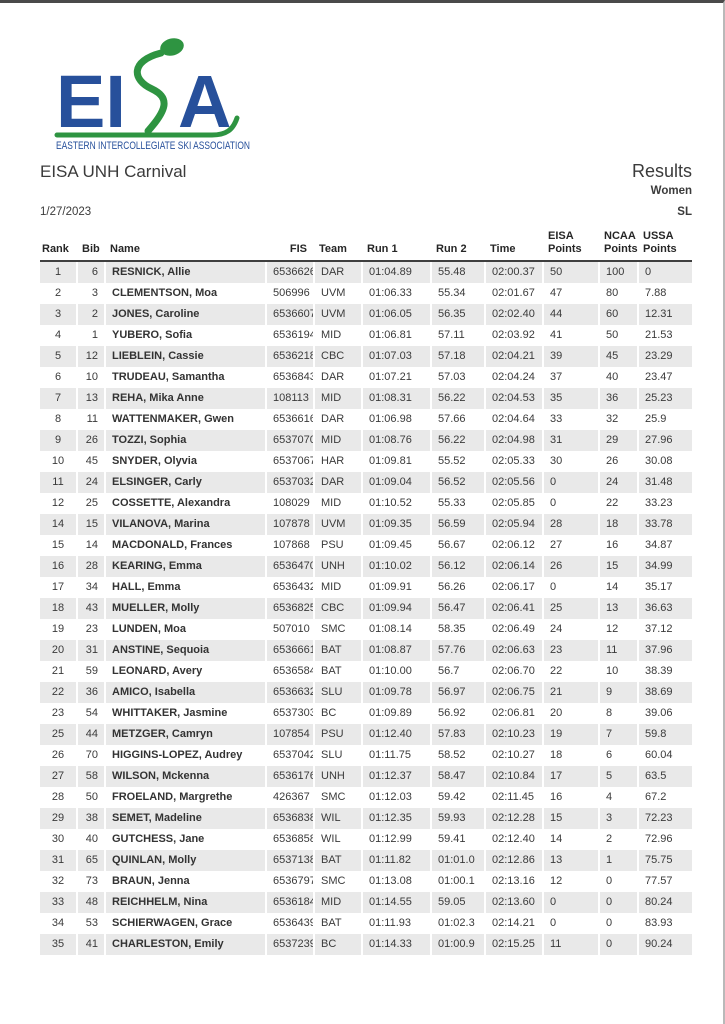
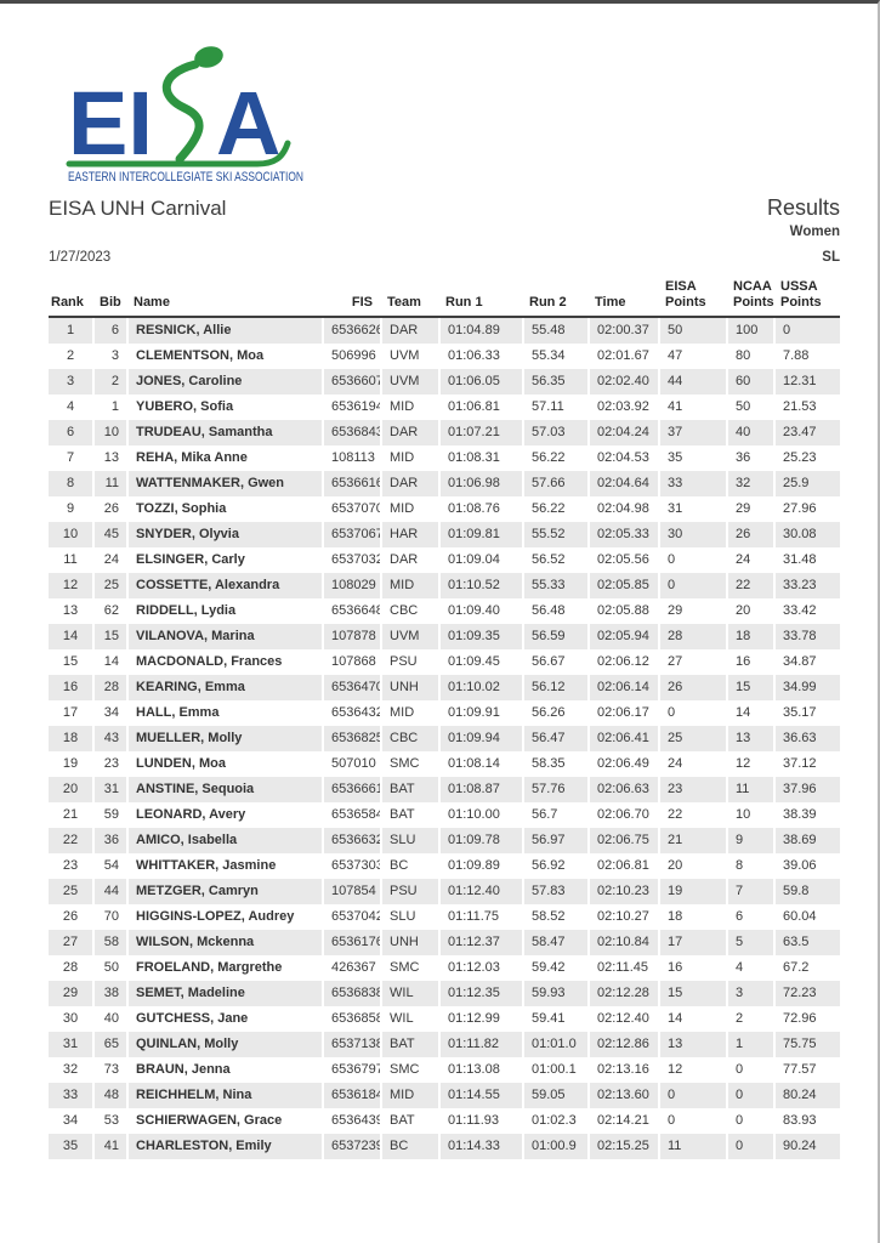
  EI
  A
  EASTERN INTERCOLLEGIATE SKI ASSOCIATION
  EISA UNH Carnival
  Results
  Women
  1/27/2023
  SL
  Rank	Bib	Name	FIS	Team	Run 1	Run 2	Time	EISA Points	NCAA Points	USSA Points
  1	6	RESNICK, Allie	6536626	DAR	01:04.89	55.48	02:00.37	50	100	0
  2	3	CLEMENTSON, Moa	506996	UVM	01:06.33	55.34	02:01.67	47	80	7.88
  3	2	JONES, Caroline	6536607	UVM	01:06.05	56.35	02:02.40	44	60	12.31
  4	1	YUBERO, Sofia	6536194	MID	01:06.81	57.11	02:03.92	41	50	21.53
- 5	12	LIEBLEIN, Cassie	6536218	CBC	01:07.03	57.18	02:04.21	39	45	23.29
  6	10	TRUDEAU, Samantha	6536843	DAR	01:07.21	57.03	02:04.24	37	40	23.47
  7	13	REHA, Mika Anne	108113	MID	01:08.31	56.22	02:04.53	35	36	25.23
  8	11	WATTENMAKER, Gwen	6536616	DAR	01:06.98	57.66	02:04.64	33	32	25.9
  9	26	TOZZI, Sophia	6537070	MID	01:08.76	56.22	02:04.98	31	29	27.96
  10	45	SNYDER, Olyvia	6537067	HAR	01:09.81	55.52	02:05.33	30	26	30.08
  11	24	ELSINGER, Carly	6537032	DAR	01:09.04	56.52	02:05.56	0	24	31.48
  12	25	COSSETTE, Alexandra	108029	MID	01:10.52	55.33	02:05.85	0	22	33.23
+ 13	62	RIDDELL, Lydia	6536648	CBC	01:09.40	56.48	02:05.88	29	20	33.42
  14	15	VILANOVA, Marina	107878	UVM	01:09.35	56.59	02:05.94	28	18	33.78
  15	14	MACDONALD, Frances	107868	PSU	01:09.45	56.67	02:06.12	27	16	34.87
  16	28	KEARING, Emma	6536470	UNH	01:10.02	56.12	02:06.14	26	15	34.99
  17	34	HALL, Emma	6536432	MID	01:09.91	56.26	02:06.17	0	14	35.17
  18	43	MUELLER, Molly	6536825	CBC	01:09.94	56.47	02:06.41	25	13	36.63
  19	23	LUNDEN, Moa	507010	SMC	01:08.14	58.35	02:06.49	24	12	37.12
  20	31	ANSTINE, Sequoia	6536661	BAT	01:08.87	57.76	02:06.63	23	11	37.96
  21	59	LEONARD, Avery	6536584	BAT	01:10.00	56.7	02:06.70	22	10	38.39
  22	36	AMICO, Isabella	6536632	SLU	01:09.78	56.97	02:06.75	21	9	38.69
  23	54	WHITTAKER, Jasmine	6537303	BC	01:09.89	56.92	02:06.81	20	8	39.06
  25	44	METZGER, Camryn	107854	PSU	01:12.40	57.83	02:10.23	19	7	59.8
  26	70	HIGGINS-LOPEZ, Audrey	6537042	SLU	01:11.75	58.52	02:10.27	18	6	60.04
  27	58	WILSON, Mckenna	6536176	UNH	01:12.37	58.47	02:10.84	17	5	63.5
  28	50	FROELAND, Margrethe	426367	SMC	01:12.03	59.42	02:11.45	16	4	67.2
  29	38	SEMET, Madeline	6536838	WIL	01:12.35	59.93	02:12.28	15	3	72.23
  30	40	GUTCHESS, Jane	6536858	WIL	01:12.99	59.41	02:12.40	14	2	72.96
  31	65	QUINLAN, Molly	6537138	BAT	01:11.82	01:01.0	02:12.86	13	1	75.75
  32	73	BRAUN, Jenna	6536797	SMC	01:13.08	01:00.1	02:13.16	12	0	77.57
  33	48	REICHHELM, Nina	6536184	MID	01:14.55	59.05	02:13.60	0	0	80.24
  34	53	SCHIERWAGEN, Grace	6536439	BAT	01:11.93	01:02.3	02:14.21	0	0	83.93
  35	41	CHARLESTON, Emily	6537239	BC	01:14.33	01:00.9	02:15.25	11	0	90.24
